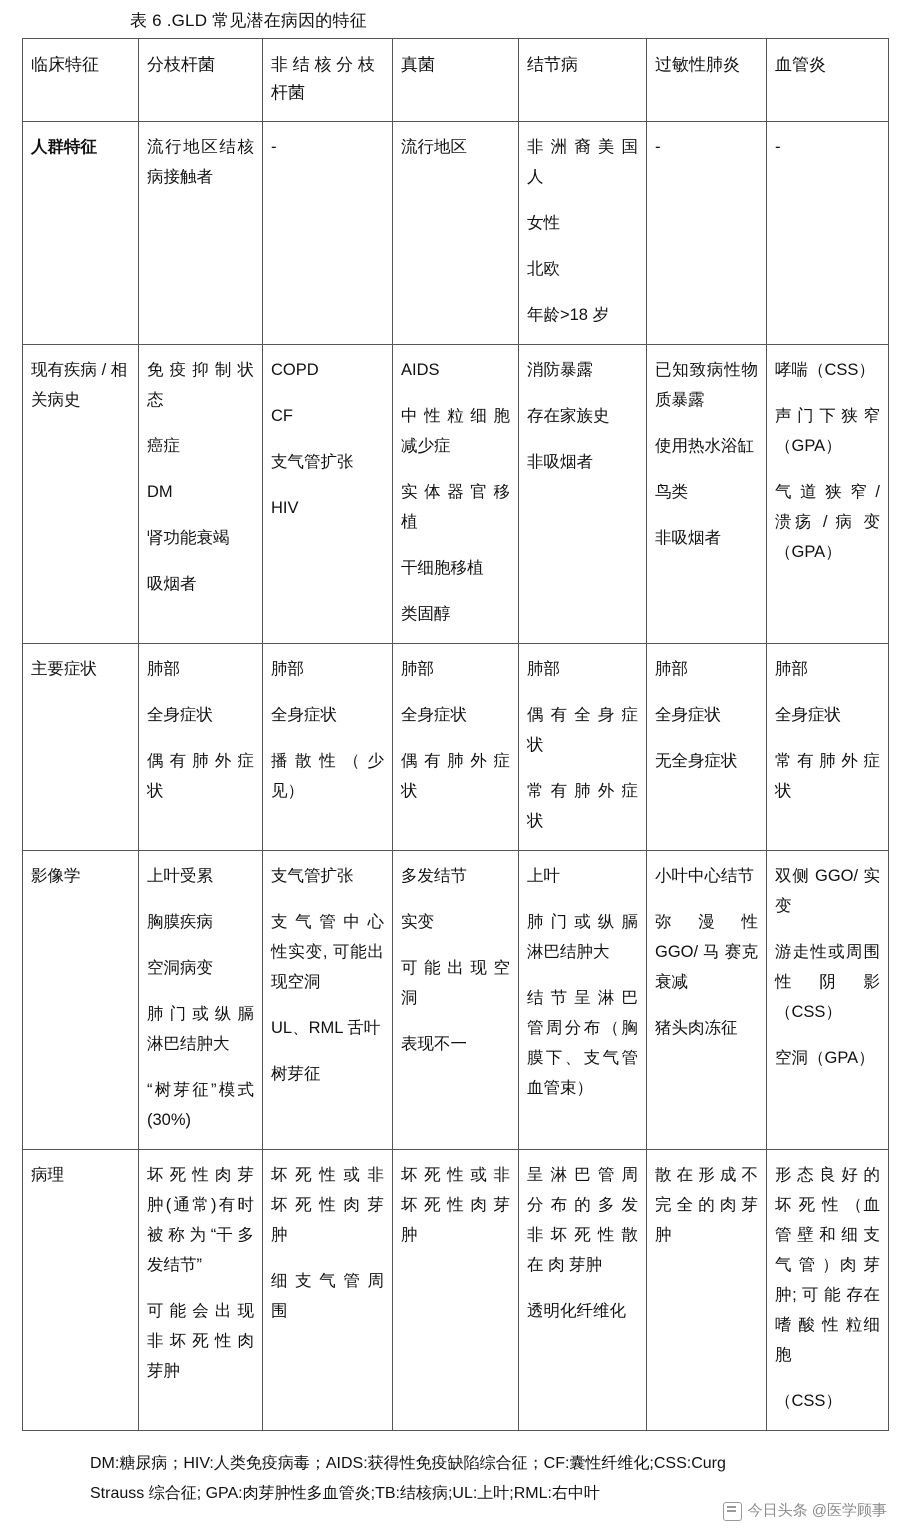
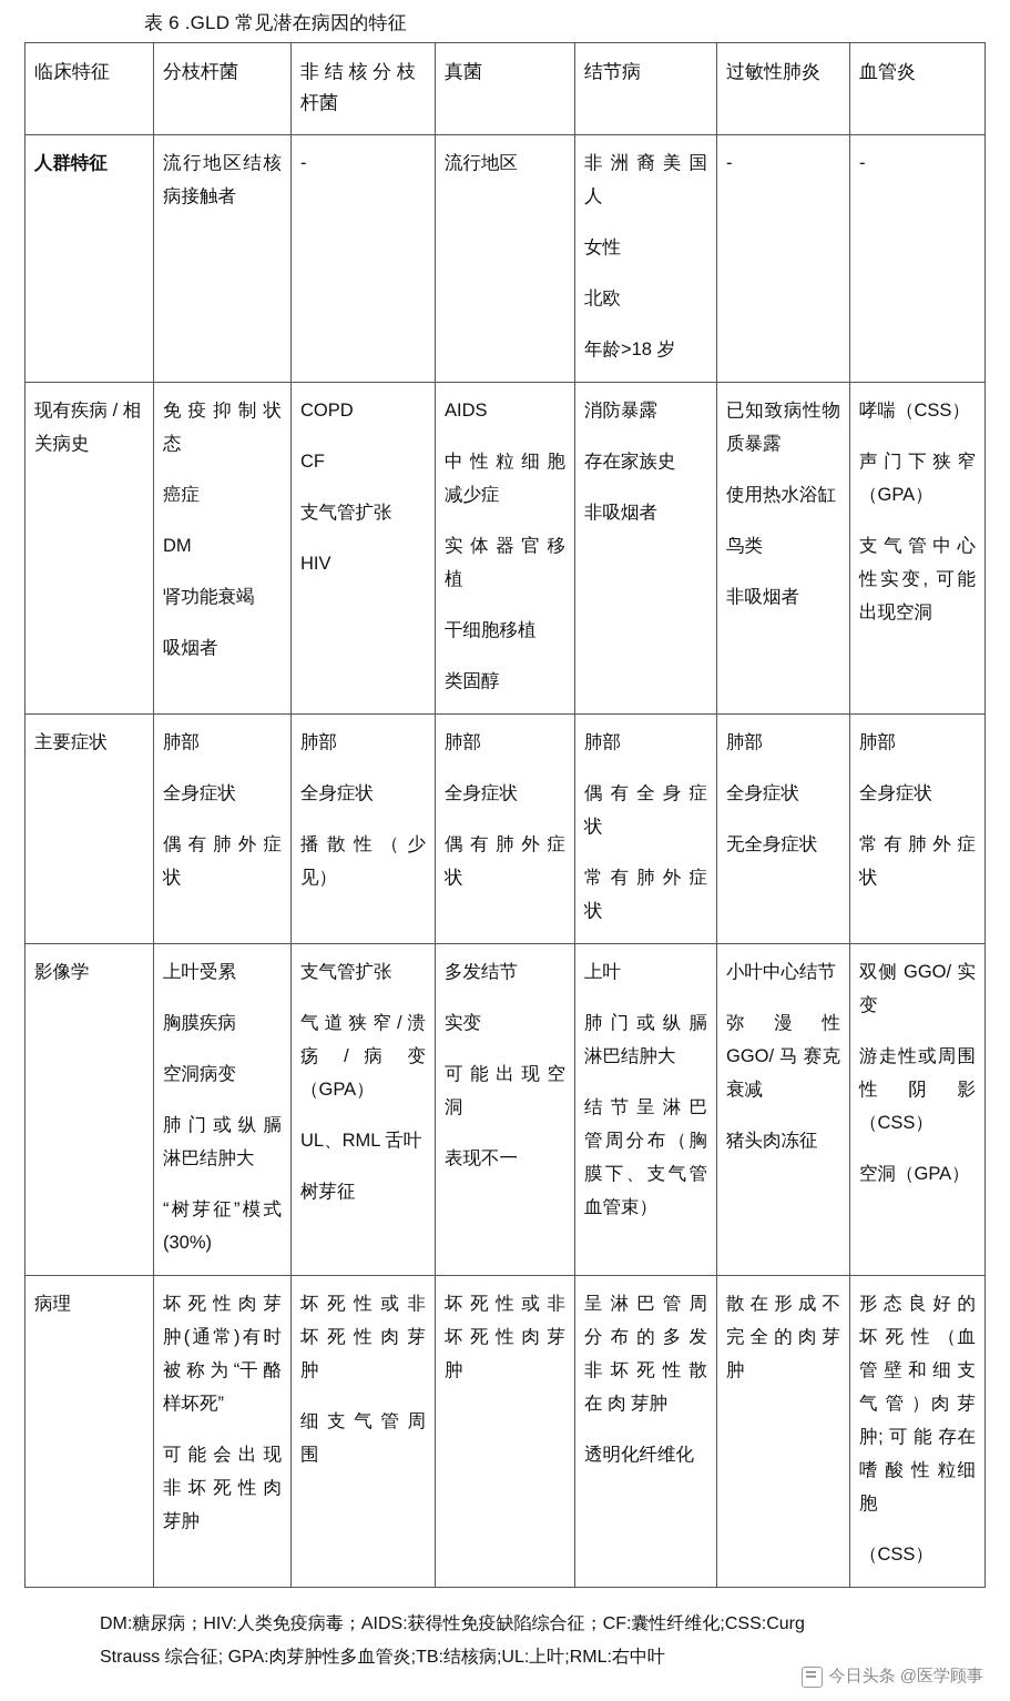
  表 6 .GLD 常见潜在病因的特征
  临床特征	分枝杆菌	非 结 核 分 枝杆菌	真菌	结节病	过敏性肺炎	血管炎
  人群特征	流行地区结核病接触者	-	流行地区	非 洲 裔 美 国人女性北欧年龄>18 岁	-	-
- 现有疾病 / 相关病史	免 疫 抑 制 状态癌症DM肾功能衰竭吸烟者	COPDCF支气管扩张HIV	AIDS中 性 粒 细 胞减少症实 体 器 官 移植干细胞移植类固醇	消防暴露存在家族史非吸烟者	已知致病性物质暴露使用热水浴缸鸟类非吸烟者	哮喘（CSS）声 门 下 狭 窄（GPA）气 道 狭 窄 / 溃疡 / 病 变（GPA）
+ 现有疾病 / 相关病史	免 疫 抑 制 状态癌症DM肾功能衰竭吸烟者	COPDCF支气管扩张HIV	AIDS中 性 粒 细 胞减少症实 体 器 官 移植干细胞移植类固醇	消防暴露存在家族史非吸烟者	已知致病性物质暴露使用热水浴缸鸟类非吸烟者	哮喘（CSS）声 门 下 狭 窄（GPA）支 气 管 中 心性实变, 可能出现空洞
  主要症状	肺部全身症状偶 有 肺 外 症状	肺部全身症状播 散 性 （ 少见）	肺部全身症状偶 有 肺 外 症状	肺部偶 有 全 身 症状常 有 肺 外 症状	肺部全身症状无全身症状	肺部全身症状常 有 肺 外 症状
- 影像学	上叶受累胸膜疾病空洞病变肺 门 或 纵 膈淋巴结肿大“树芽征”模式(30%)	支气管扩张支 气 管 中 心性实变, 可能出现空洞UL、RML 舌叶树芽征	多发结节实变可 能 出 现 空洞表现不一	上叶肺 门 或 纵 膈淋巴结肿大结 节 呈 淋 巴管周分布（胸膜下、支气管血管束）	小叶中心结节弥 漫 性 GGO/ 马 赛克衰减猪头肉冻征	双侧 GGO/ 实变游走性或周围性阴影（CSS）空洞（GPA）
+ 影像学	上叶受累胸膜疾病空洞病变肺 门 或 纵 膈淋巴结肿大“树芽征”模式(30%)	支气管扩张气 道 狭 窄 / 溃疡 / 病 变（GPA）UL、RML 舌叶树芽征	多发结节实变可 能 出 现 空洞表现不一	上叶肺 门 或 纵 膈淋巴结肿大结 节 呈 淋 巴管周分布（胸膜下、支气管血管束）	小叶中心结节弥 漫 性 GGO/ 马 赛克衰减猪头肉冻征	双侧 GGO/ 实变游走性或周围性阴影（CSS）空洞（GPA）
- 病理	坏 死 性 肉 芽肿(通常)有时被 称 为 “干 多发结节”可 能 会 出 现非 坏 死 性 肉芽肿	坏 死 性 或 非坏 死 性 肉 芽肿细 支 气 管 周围	坏 死 性 或 非坏 死 性 肉 芽肿	呈 淋 巴 管 周分 布 的 多 发非 坏 死 性 散在 肉 芽肿透明化纤维化	散 在 形 成 不完 全 的 肉 芽肿	形 态 良 好 的坏 死 性 （血管 壁 和 细 支气 管 ）肉 芽肿; 可 能 存在 嗜 酸 性 粒细胞（CSS）
+ 病理	坏 死 性 肉 芽肿(通常)有时被 称 为 “干 酪样坏死”可 能 会 出 现非 坏 死 性 肉芽肿	坏 死 性 或 非坏 死 性 肉 芽肿细 支 气 管 周围	坏 死 性 或 非坏 死 性 肉 芽肿	呈 淋 巴 管 周分 布 的 多 发非 坏 死 性 散在 肉 芽肿透明化纤维化	散 在 形 成 不完 全 的 肉 芽肿	形 态 良 好 的坏 死 性 （血管 壁 和 细 支气 管 ）肉 芽肿; 可 能 存在 嗜 酸 性 粒细胞（CSS）
  DM:糖尿病；HIV:人类免疫病毒；AIDS:获得性免疫缺陷综合征；CF:囊性纤维化;CSS:Curg
  Strauss 综合征; GPA:肉芽肿性多血管炎;TB:结核病;UL:上叶;RML:右中叶
  今日头条 @医学顾事
